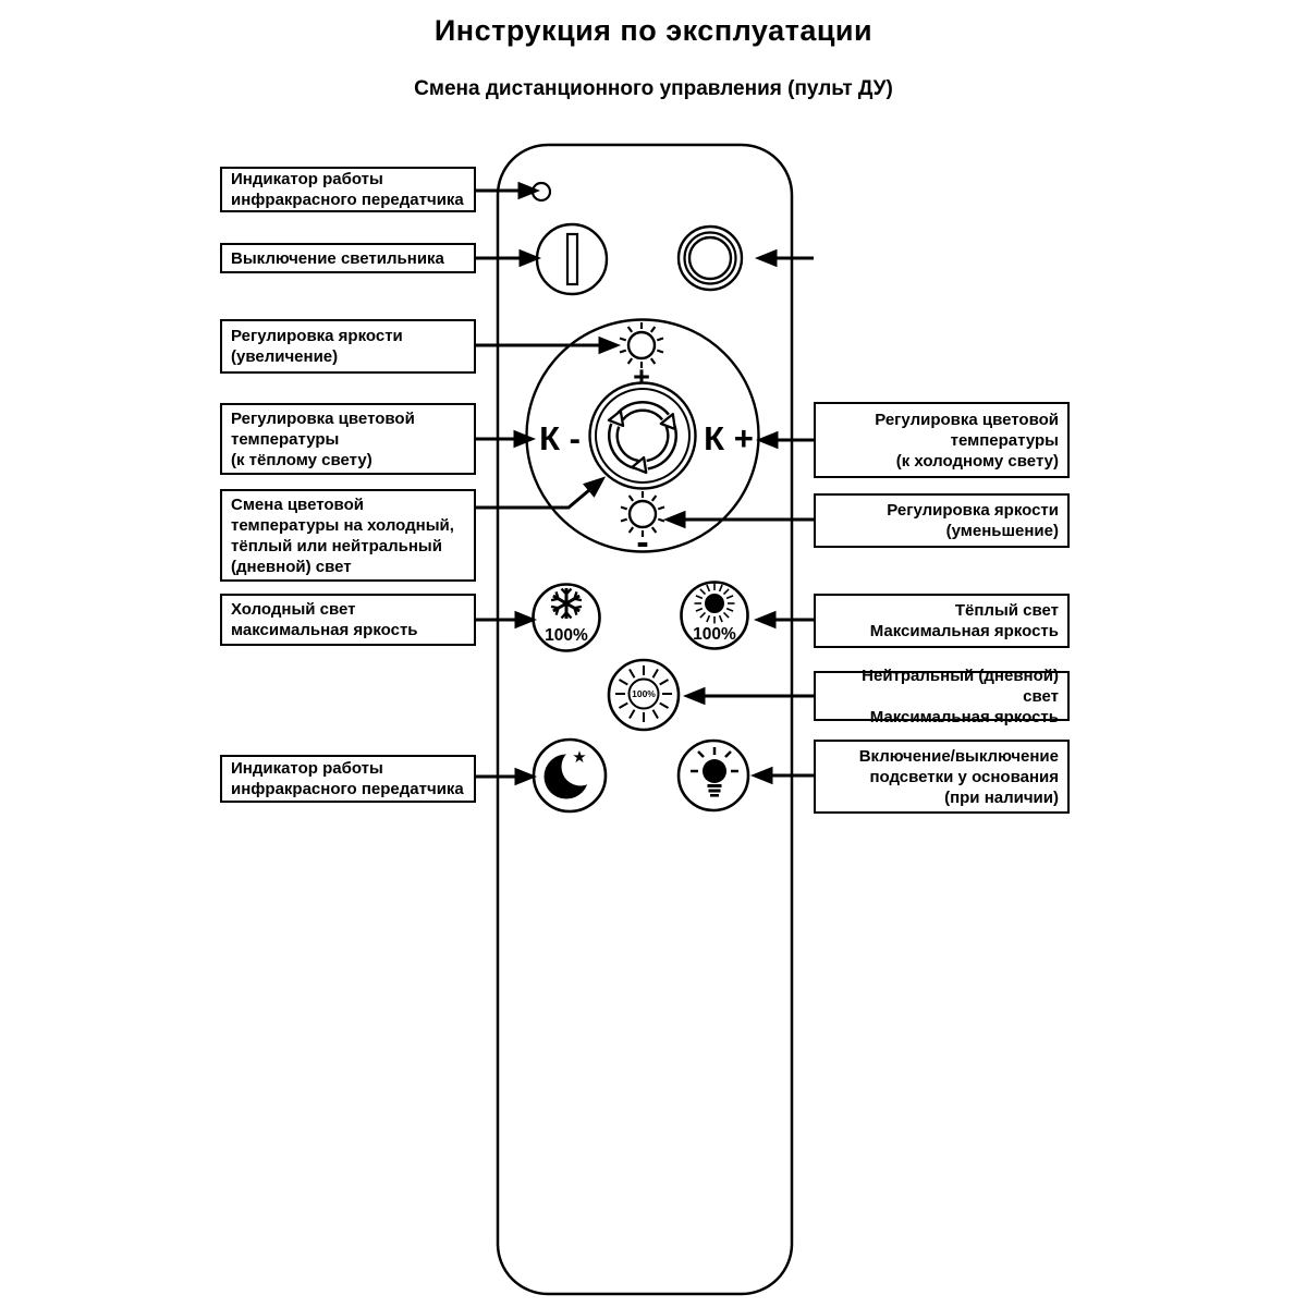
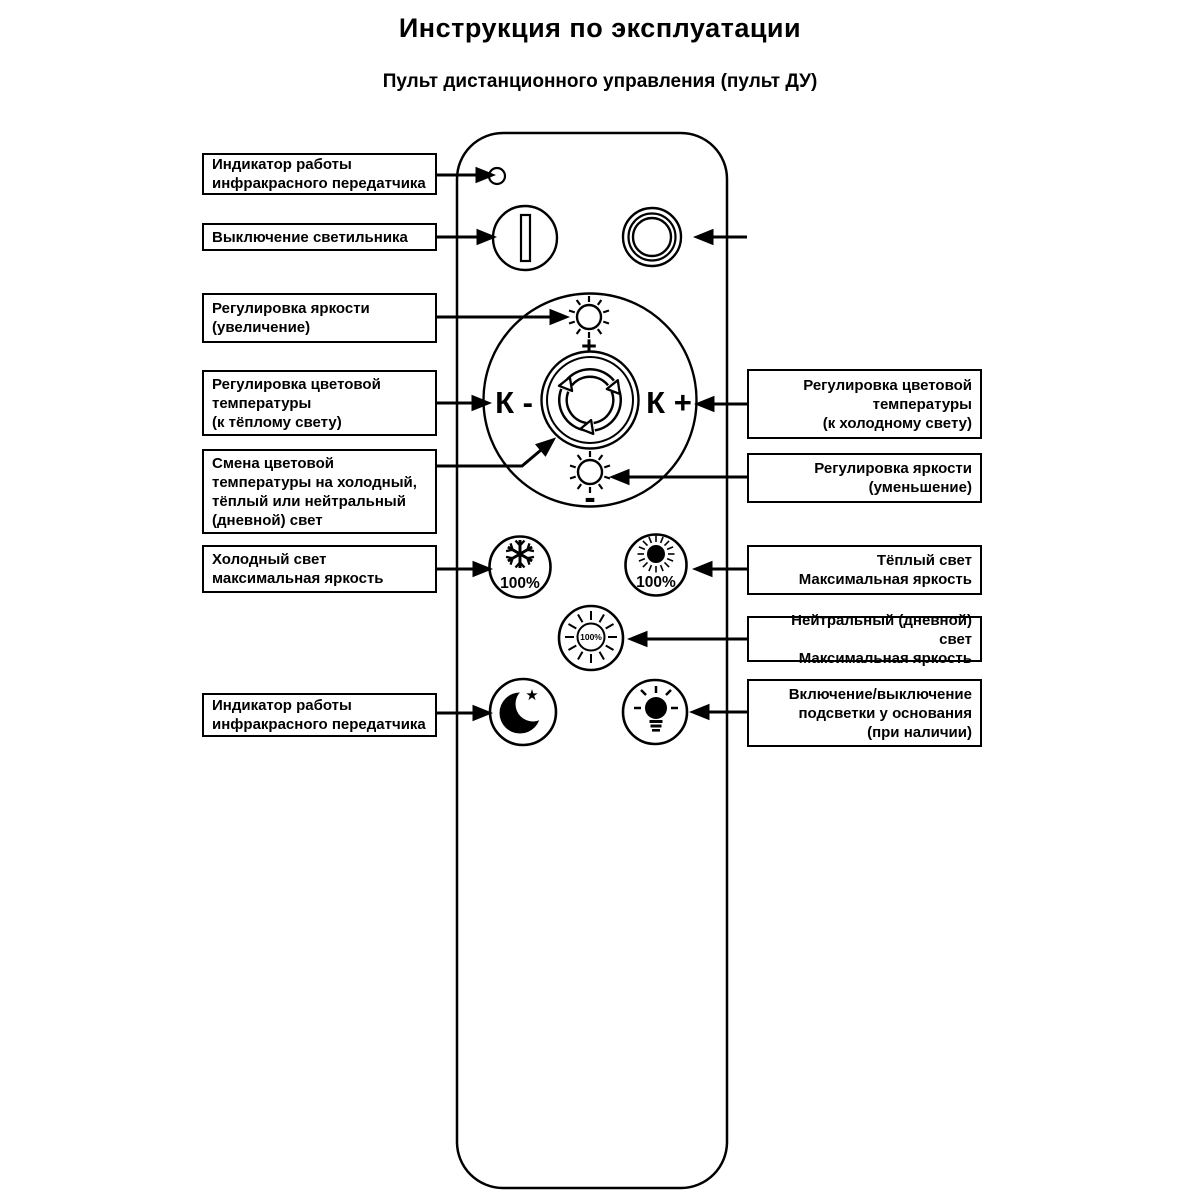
  Инструкция по эксплуатации
- Смена дистанционного управления (пульт ДУ)
+ Пульт дистанционного управления (пульт ДУ)
  +
  К -
  К +
  -
  100%
  100%
  100%
  ★
  Индикатор работы
  инфракрасного передатчика
  Выключение светильника
  Регулировка яркости
  (увеличение)
  Регулировка цветовой
  температуры
  (к тёплому свету)
  Смена цветовой
  температуры на холодный,
  тёплый или нейтральный
  (дневной) свет
  Холодный свет
  максимальная яркость
  Индикатор работы
  инфракрасного передатчика
  Регулировка цветовой
  температуры
  (к холодному свету)
  Регулировка яркости
  (уменьшение)
  Тёплый свет
  Максимальная яркость
  Нейтральный (дневной) свет
  Максимальная яркость
  Включение/выключение
  подсветки у основания
  (при наличии)
